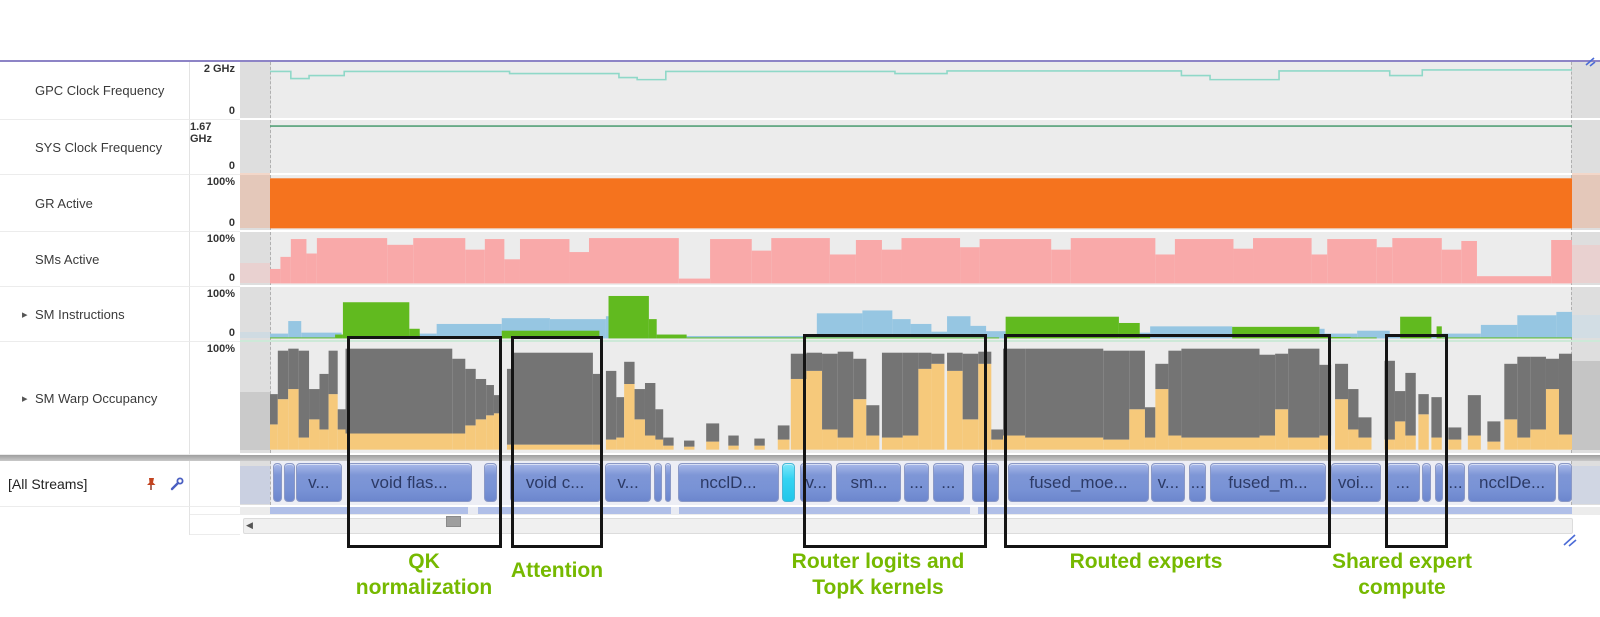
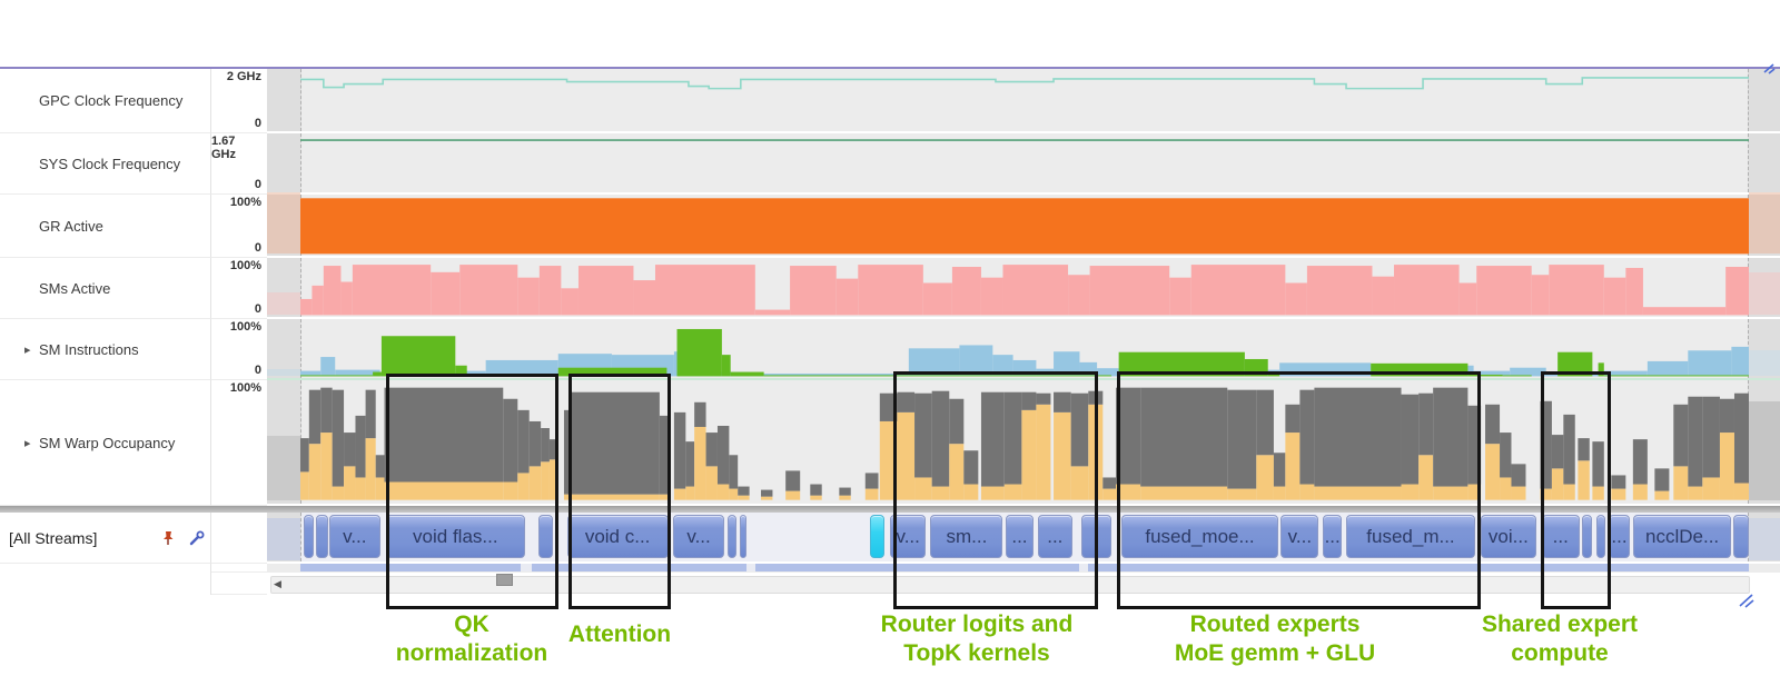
  GPC Clock Frequency
  2 GHz
  0
  SYS Clock Frequency
  1.67 GHz
  0
  GR Active
  100%
  0
  SMs Active
  100%
  0
  ▸
  SM Instructions
  100%
  0
  ▸
  SM Warp Occupancy
  100%
  [All Streams]
  v...
  void flas...
  void c...
  v...
- ncclD...
  v...
  sm...
  ...
  ...
  fused_moe...
  v...
  ...
  fused_m...
  voi...
  ...
  ...
  ncclDe...
  ◀
  QK
  normalization
  Attention
  Router logits and
  TopK kernels
  Routed experts
+ MoE gemm + GLU
  Shared expert
  compute
